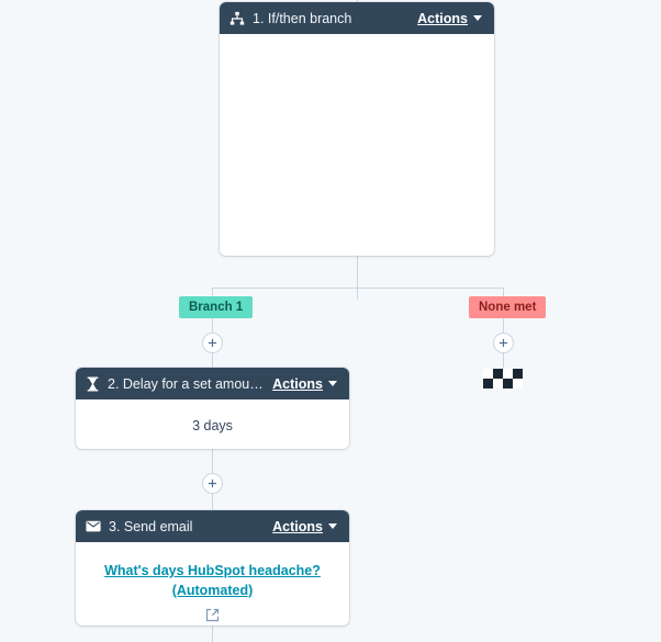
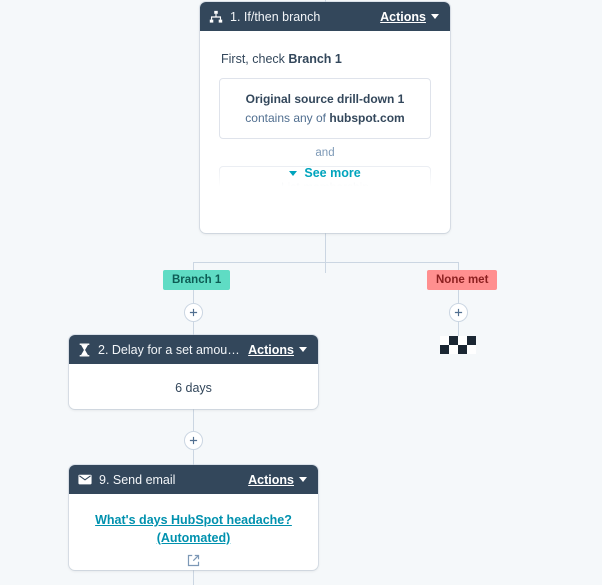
  1. If/then branch
  Actions
+ First, check Branch 1
+ Original source drill-down 1 contains any of hubspot.com
+ See more
  Branch 1
  None met
  2. Delay for a set amount
  Actions
- 3 days
+ 6 days
- 3. Send email
+ 9. Send email
  Actions
  What's days HubSpot headache? (Automated)
